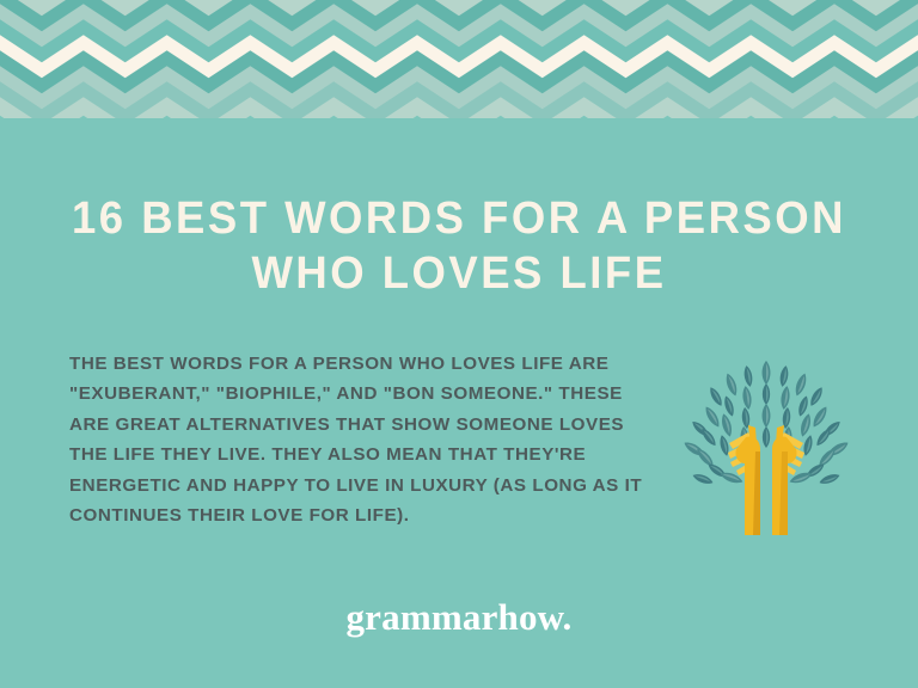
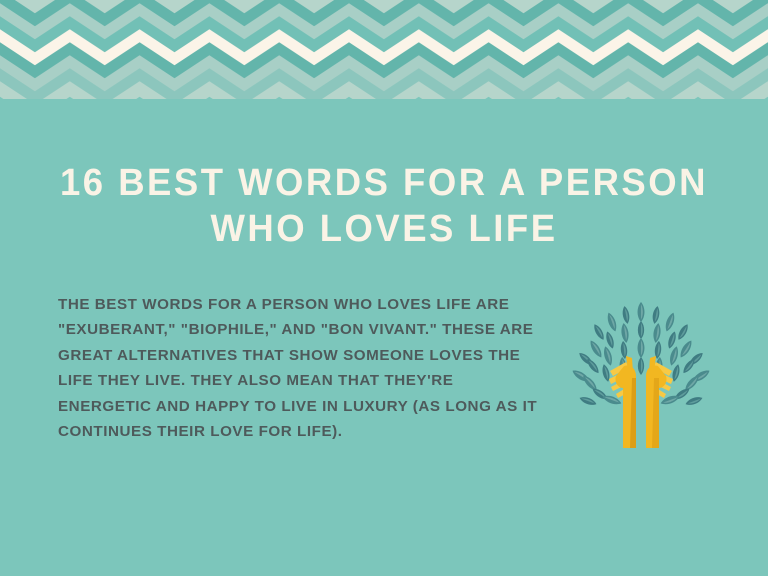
  16 BEST WORDS FOR A PERSON
  WHO LOVES LIFE
- THE BEST WORDS FOR A PERSON WHO LOVES LIFE ARE "EXUBERANT," "BIOPHILE," AND "BON SOMEONE." THESE ARE GREAT ALTERNATIVES THAT SHOW SOMEONE LOVES THE LIFE THEY LIVE. THEY ALSO MEAN THAT THEY'RE ENERGETIC AND HAPPY TO LIVE IN LUXURY (AS LONG AS IT CONTINUES THEIR LOVE FOR LIFE).
+ THE BEST WORDS FOR A PERSON WHO LOVES LIFE ARE "EXUBERANT," "BIOPHILE," AND "BON VIVANT." THESE ARE GREAT ALTERNATIVES THAT SHOW SOMEONE LOVES THE LIFE THEY LIVE. THEY ALSO MEAN THAT THEY'RE ENERGETIC AND HAPPY TO LIVE IN LUXURY (AS LONG AS IT CONTINUES THEIR LOVE FOR LIFE).
- grammarhow.
